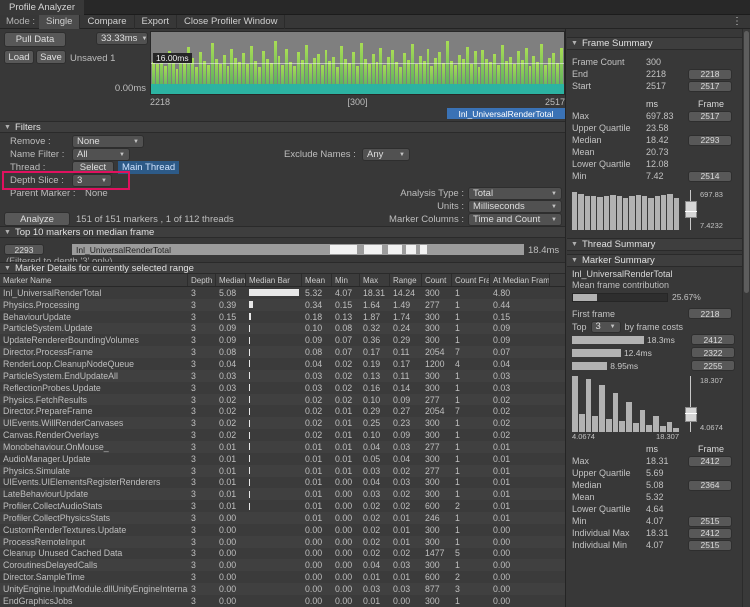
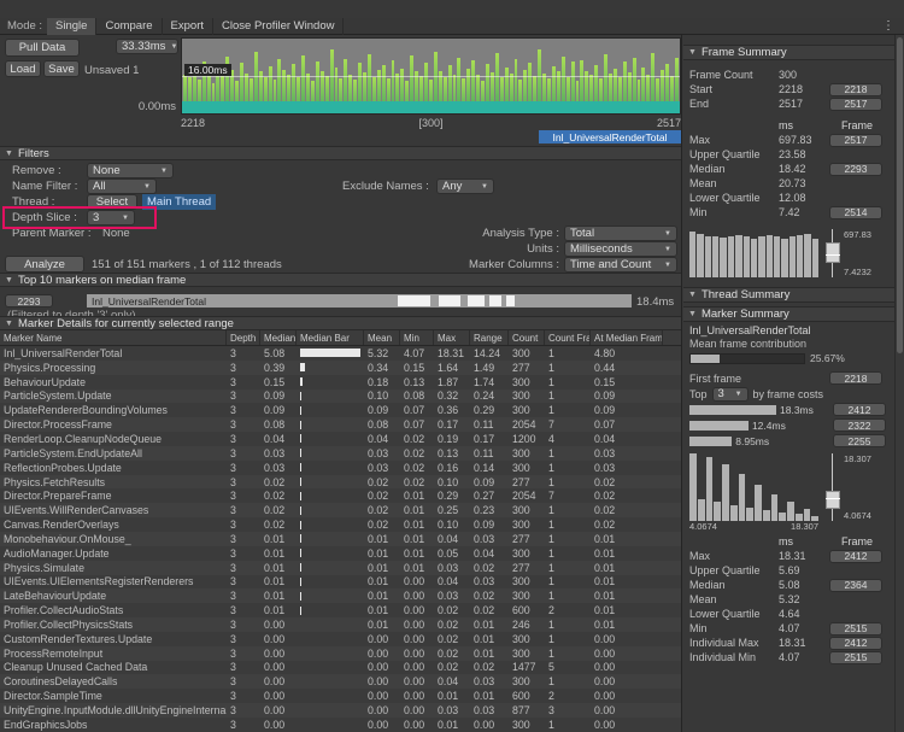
- Profile Analyzer
  Mode :
  Single
  Compare
  Export
  Close Profiler Window
  ⋮
  Pull Data
  Load
  Save
  Unsaved 1
  33.33ms
  0.00ms
  16.00ms
  2218
  [300]
  2517
  Inl_UniversalRenderTotal
  Filters
  Remove :
  None
  Name Filter :
  All
  Exclude Names :
  Any
  Thread :
  Select
  Main Thread
  Depth Slice :
  3
  Parent Marker :
  None
  Analysis Type :
  Total
  Units :
  Milliseconds
  Analyze
  151 of 151 markers , 1 of 112 threads
  Marker Columns :
  Time and Count
  Top 10 markers on median frame
  2293
  Inl_UniversalRenderTotal
  18.4ms
  Marker Details for currently selected range
  Marker Name
  Depth
  Median
  Median Bar
  Mean
  Min
  Max
  Range
  Count
  Count Fra
  At Median Fram
  Inl_UniversalRenderTotal
  3
  5.08
  5.32
  4.07
  18.31
  14.24
  300
  1
  4.80
  Physics.Processing
  3
  0.39
  0.34
  0.15
  1.64
  1.49
  277
  1
  0.44
  BehaviourUpdate
  3
  0.15
  0.18
  0.13
  1.87
  1.74
  300
  1
  0.15
  ParticleSystem.Update
  3
  0.09
  0.10
  0.08
  0.32
  0.24
  300
  1
  0.09
  UpdateRendererBoundingVolumes
  3
  0.09
  0.09
  0.07
  0.36
  0.29
  300
  1
  0.09
  Director.ProcessFrame
  3
  0.08
  0.08
  0.07
  0.17
  0.11
  2054
  7
  0.07
  RenderLoop.CleanupNodeQueue
  3
  0.04
  0.04
  0.02
  0.19
  0.17
  1200
  4
  0.04
  ParticleSystem.EndUpdateAll
  3
  0.03
  0.03
  0.02
  0.13
  0.11
  300
  1
  0.03
  ReflectionProbes.Update
  3
  0.03
  0.03
  0.02
  0.16
  0.14
  300
  1
  0.03
  Physics.FetchResults
  3
  0.02
  0.02
  0.02
  0.10
  0.09
  277
  1
  0.02
  Director.PrepareFrame
  3
  0.02
  0.02
  0.01
  0.29
  0.27
  2054
  7
  0.02
  UIEvents.WillRenderCanvases
  3
  0.02
  0.02
  0.01
  0.25
  0.23
  300
  1
  0.02
  Canvas.RenderOverlays
  3
  0.02
  0.02
  0.01
  0.10
  0.09
  300
  1
  0.02
  Monobehaviour.OnMouse_
  3
  0.01
  0.01
  0.01
  0.04
  0.03
  277
  1
  0.01
  AudioManager.Update
  3
  0.01
  0.01
  0.01
  0.05
  0.04
  300
  1
  0.01
  Physics.Simulate
  3
  0.01
  0.01
  0.01
  0.03
  0.02
  277
  1
  0.01
  UIEvents.UIElementsRegisterRenderers
  3
  0.01
  0.01
  0.00
  0.04
  0.03
  300
  1
  0.01
  LateBehaviourUpdate
  3
  0.01
  0.01
  0.00
  0.03
  0.02
  300
  1
  0.01
  Profiler.CollectAudioStats
  3
  0.01
  0.01
  0.00
  0.02
  0.02
  600
  2
  0.01
  Profiler.CollectPhysicsStats
  3
  0.00
  0.01
  0.00
  0.02
  0.01
  246
  1
  0.01
  CustomRenderTextures.Update
  3
  0.00
  0.00
  0.00
  0.02
  0.01
  300
  1
  0.00
  ProcessRemoteInput
  3
  0.00
  0.00
  0.00
  0.02
  0.01
  300
  1
  0.00
  Cleanup Unused Cached Data
  3
  0.00
  0.00
  0.00
  0.02
  0.02
  1477
  5
  0.00
  CoroutinesDelayedCalls
  3
  0.00
  0.00
  0.00
  0.04
  0.03
  300
  1
  0.00
  Director.SampleTime
  3
  0.00
  0.00
  0.00
  0.01
  0.01
  600
  2
  0.00
  UnityEngine.InputModule.dllUnityEngineInterna
  3
  0.00
  0.00
  0.00
  0.03
  0.03
  877
  3
  0.00
  EndGraphicsJobs
  3
  0.00
  0.00
  0.00
  0.01
  0.00
  300
  1
  0.00
  Frame Summary
  Frame Count
  300
- End
+ Start
  2218
  2218
- Start
+ End
  2517
  2517
  ms
  Frame
  Max
  697.83
  2517
  Upper Quartile
  23.58
  Median
  18.42
  2293
  Mean
  20.73
  Lower Quartile
  12.08
  Min
  7.42
  2514
  697.83
  7.4232
  Thread Summary
  Marker Summary
  Inl_UniversalRenderTotal
  Mean frame contribution
  25.67%
  First frame
  2218
  Top
  3
  by frame costs
  18.3ms
  2412
  12.4ms
  2322
  8.95ms
  2255
  18.307
  4.0674
  4.0674
  18.307
  ms
  Frame
  Max
  18.31
  2412
  Upper Quartile
  5.69
  Median
  5.08
  2364
  Mean
  5.32
  Lower Quartile
  4.64
  Min
  4.07
  2515
  Individual Max
  18.31
  2412
  Individual Min
  4.07
  2515
